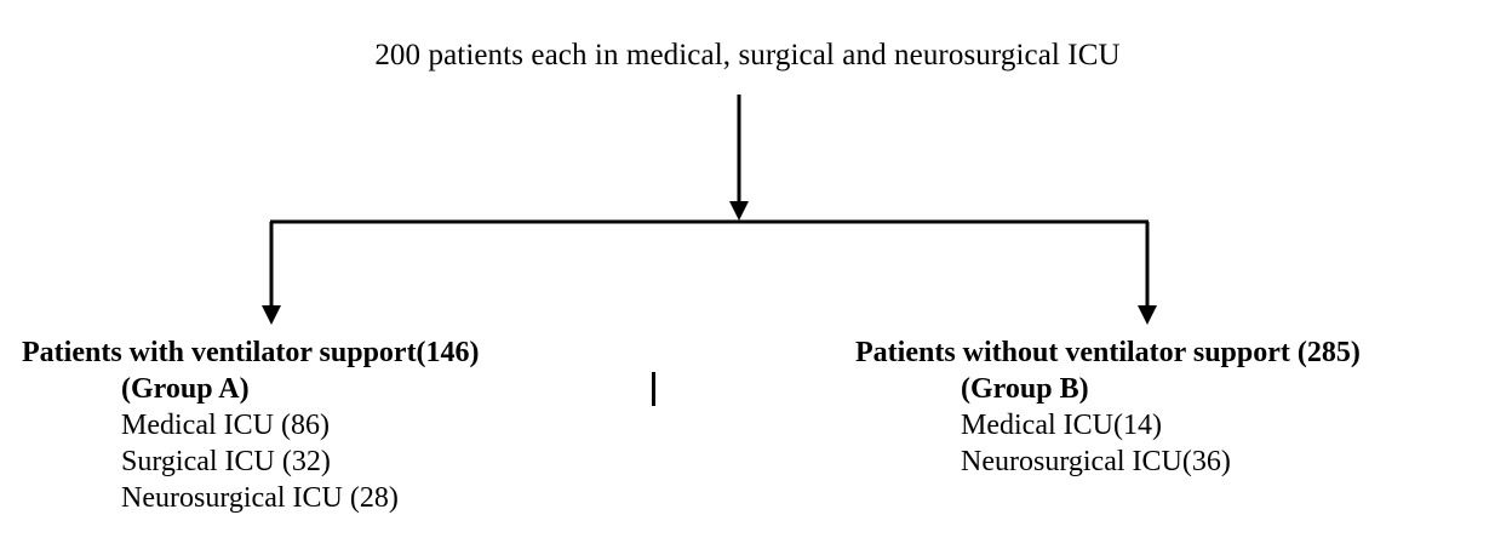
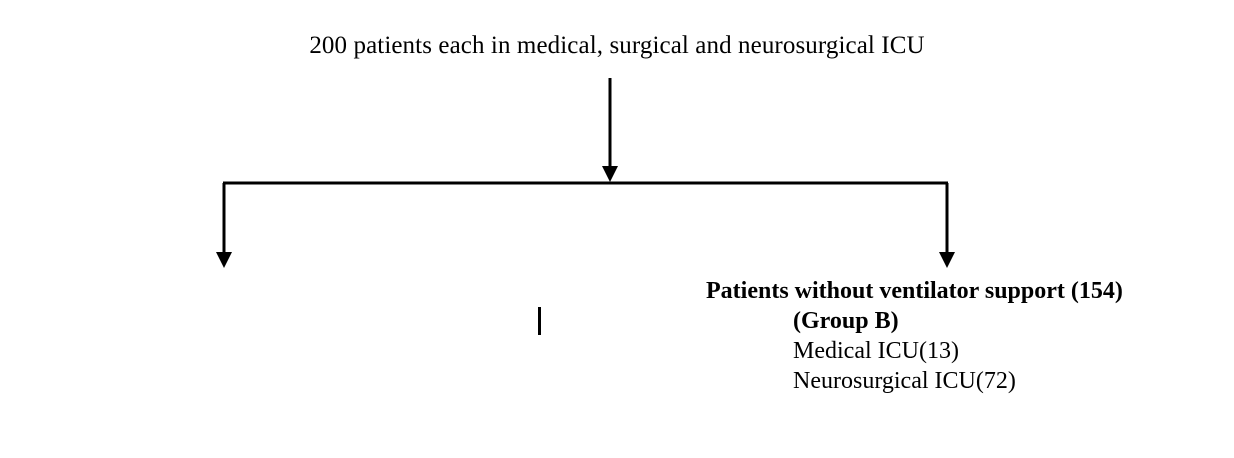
  200 patients each in medical, surgical and neurosurgical ICU
- Patients with ventilator support(146)
- (Group A)
- Medical ICU (86)
- Surgical ICU (32)
- Neurosurgical ICU (28)
- Patients without ventilator support (285)
+ Patients without ventilator support (154)
  (Group B)
- Medical ICU(14)
+ Medical ICU(13)
- Neurosurgical ICU(36)
+ Neurosurgical ICU(72)
